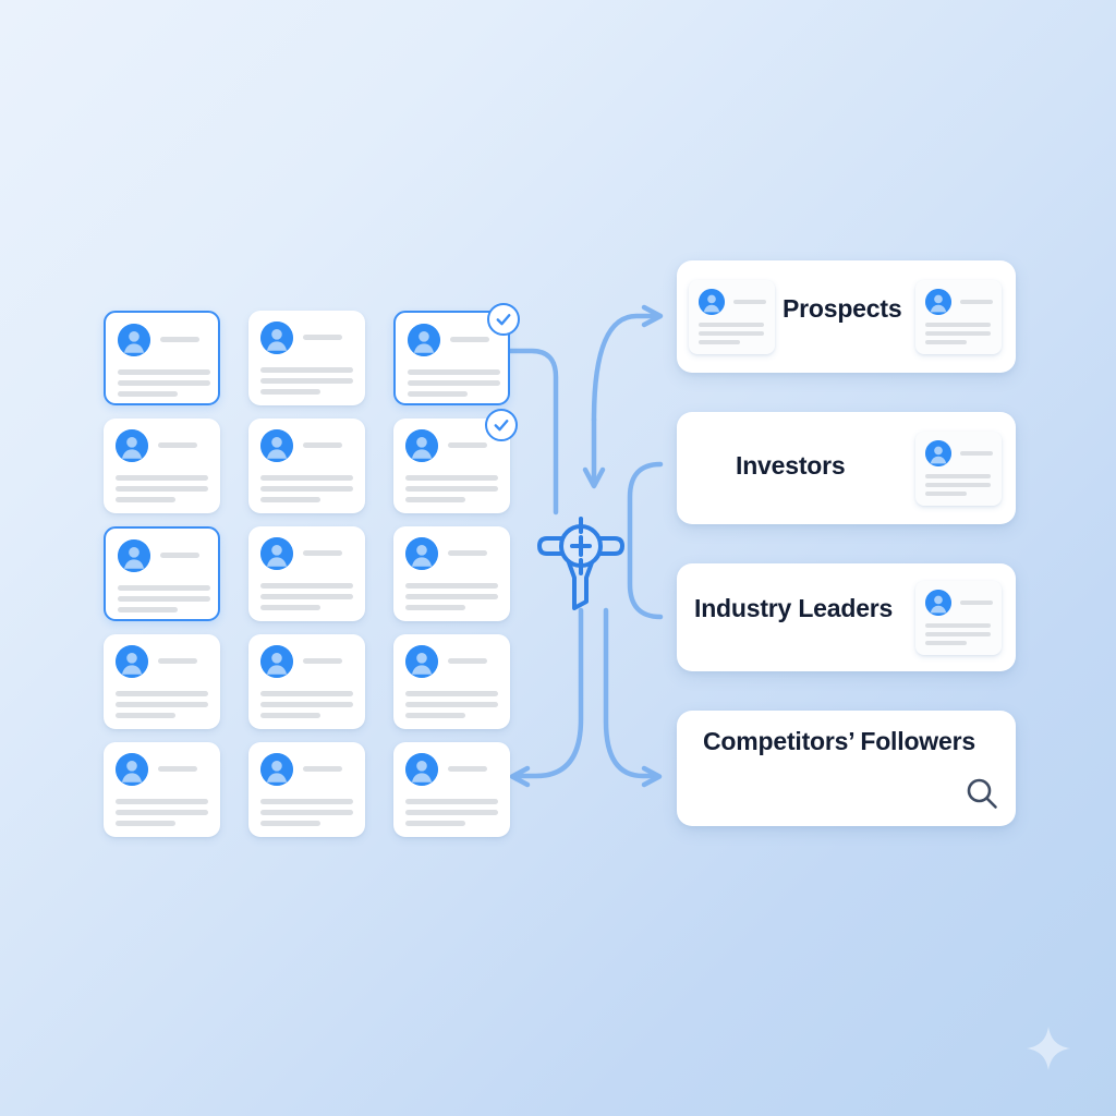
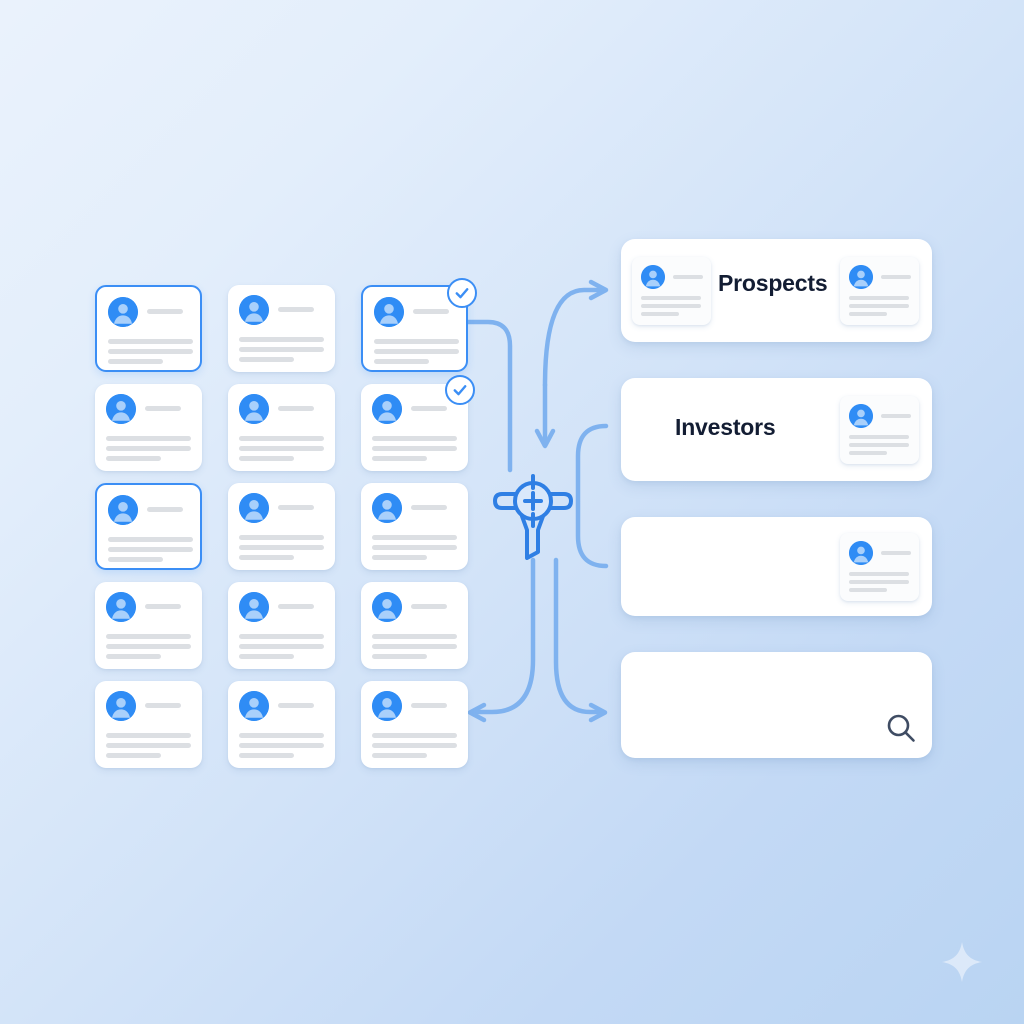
  Prospects
  Investors
- Industry Leaders
- Competitors’ Followers
